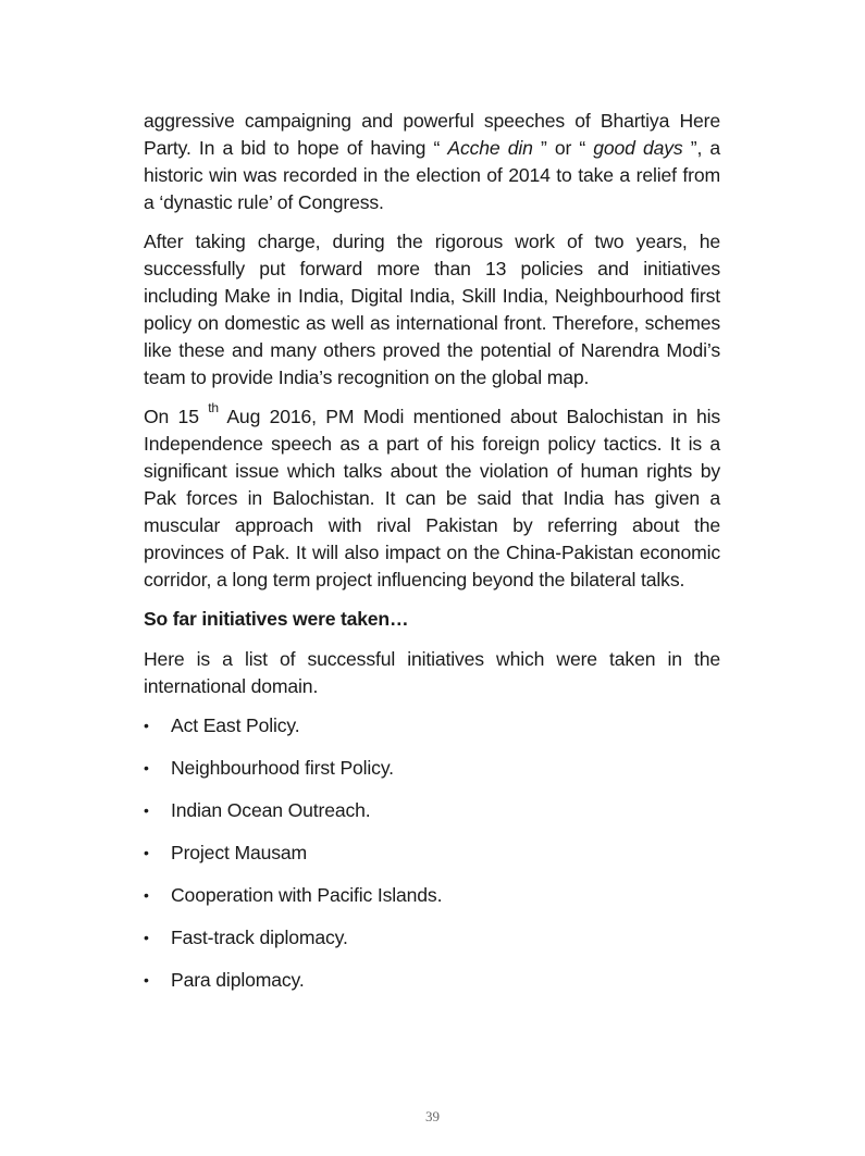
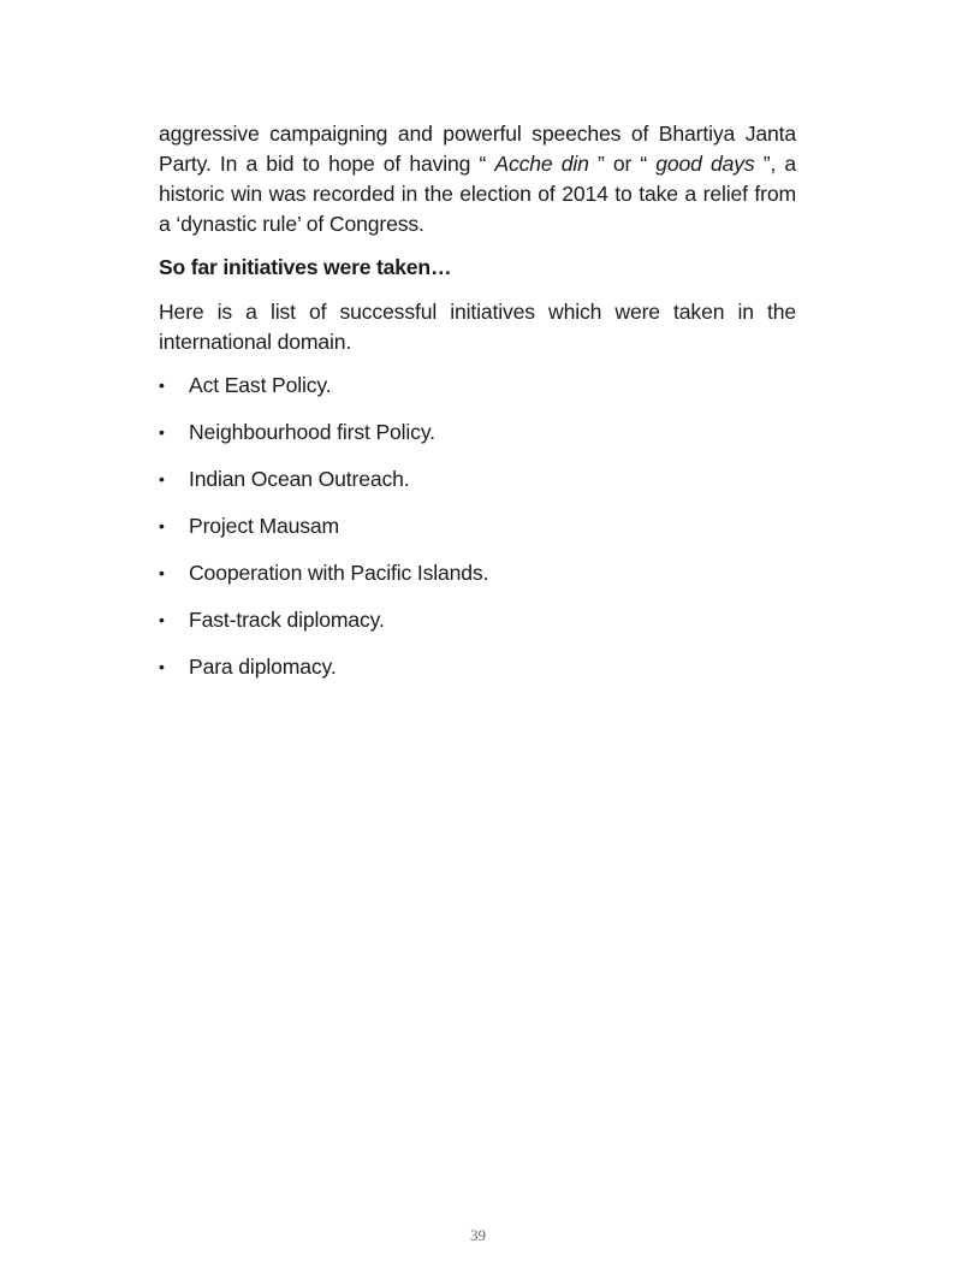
- aggressive campaigning and powerful speeches of Bhartiya Here Party. In a bid to hope of having “ Acche din ” or “ good days ”, a historic win was recorded in the election of 2014 to take a relief from a ‘dynastic rule’ of Congress.
+ aggressive campaigning and powerful speeches of Bhartiya Janta Party. In a bid to hope of having “ Acche din ” or “ good days ”, a historic win was recorded in the election of 2014 to take a relief from a ‘dynastic rule’ of Congress.
- After taking charge, during the rigorous work of two years, he successfully put forward more than 13 policies and initiatives including Make in India, Digital India, Skill India, Neighbourhood first policy on domestic as well as international front. Therefore, schemes like these and many others proved the potential of Narendra Modi’s team to provide India’s recognition on the global map.
- On 15 th Aug 2016, PM Modi mentioned about Balochistan in his Independence speech as a part of his foreign policy tactics. It is a significant issue which talks about the violation of human rights by Pak forces in Balochistan. It can be said that India has given a muscular approach with rival Pakistan by referring about the provinces of Pak. It will also impact on the China-Pakistan economic corridor, a long term project influencing beyond the bilateral talks.
  So far initiatives were taken…
  Here is a list of successful initiatives which were taken in the international domain.
  •
  Act East Policy.
  •
  Neighbourhood first Policy.
  •
  Indian Ocean Outreach.
  •
  Project Mausam
  •
  Cooperation with Pacific Islands.
  •
  Fast-track diplomacy.
  •
  Para diplomacy.
  39
